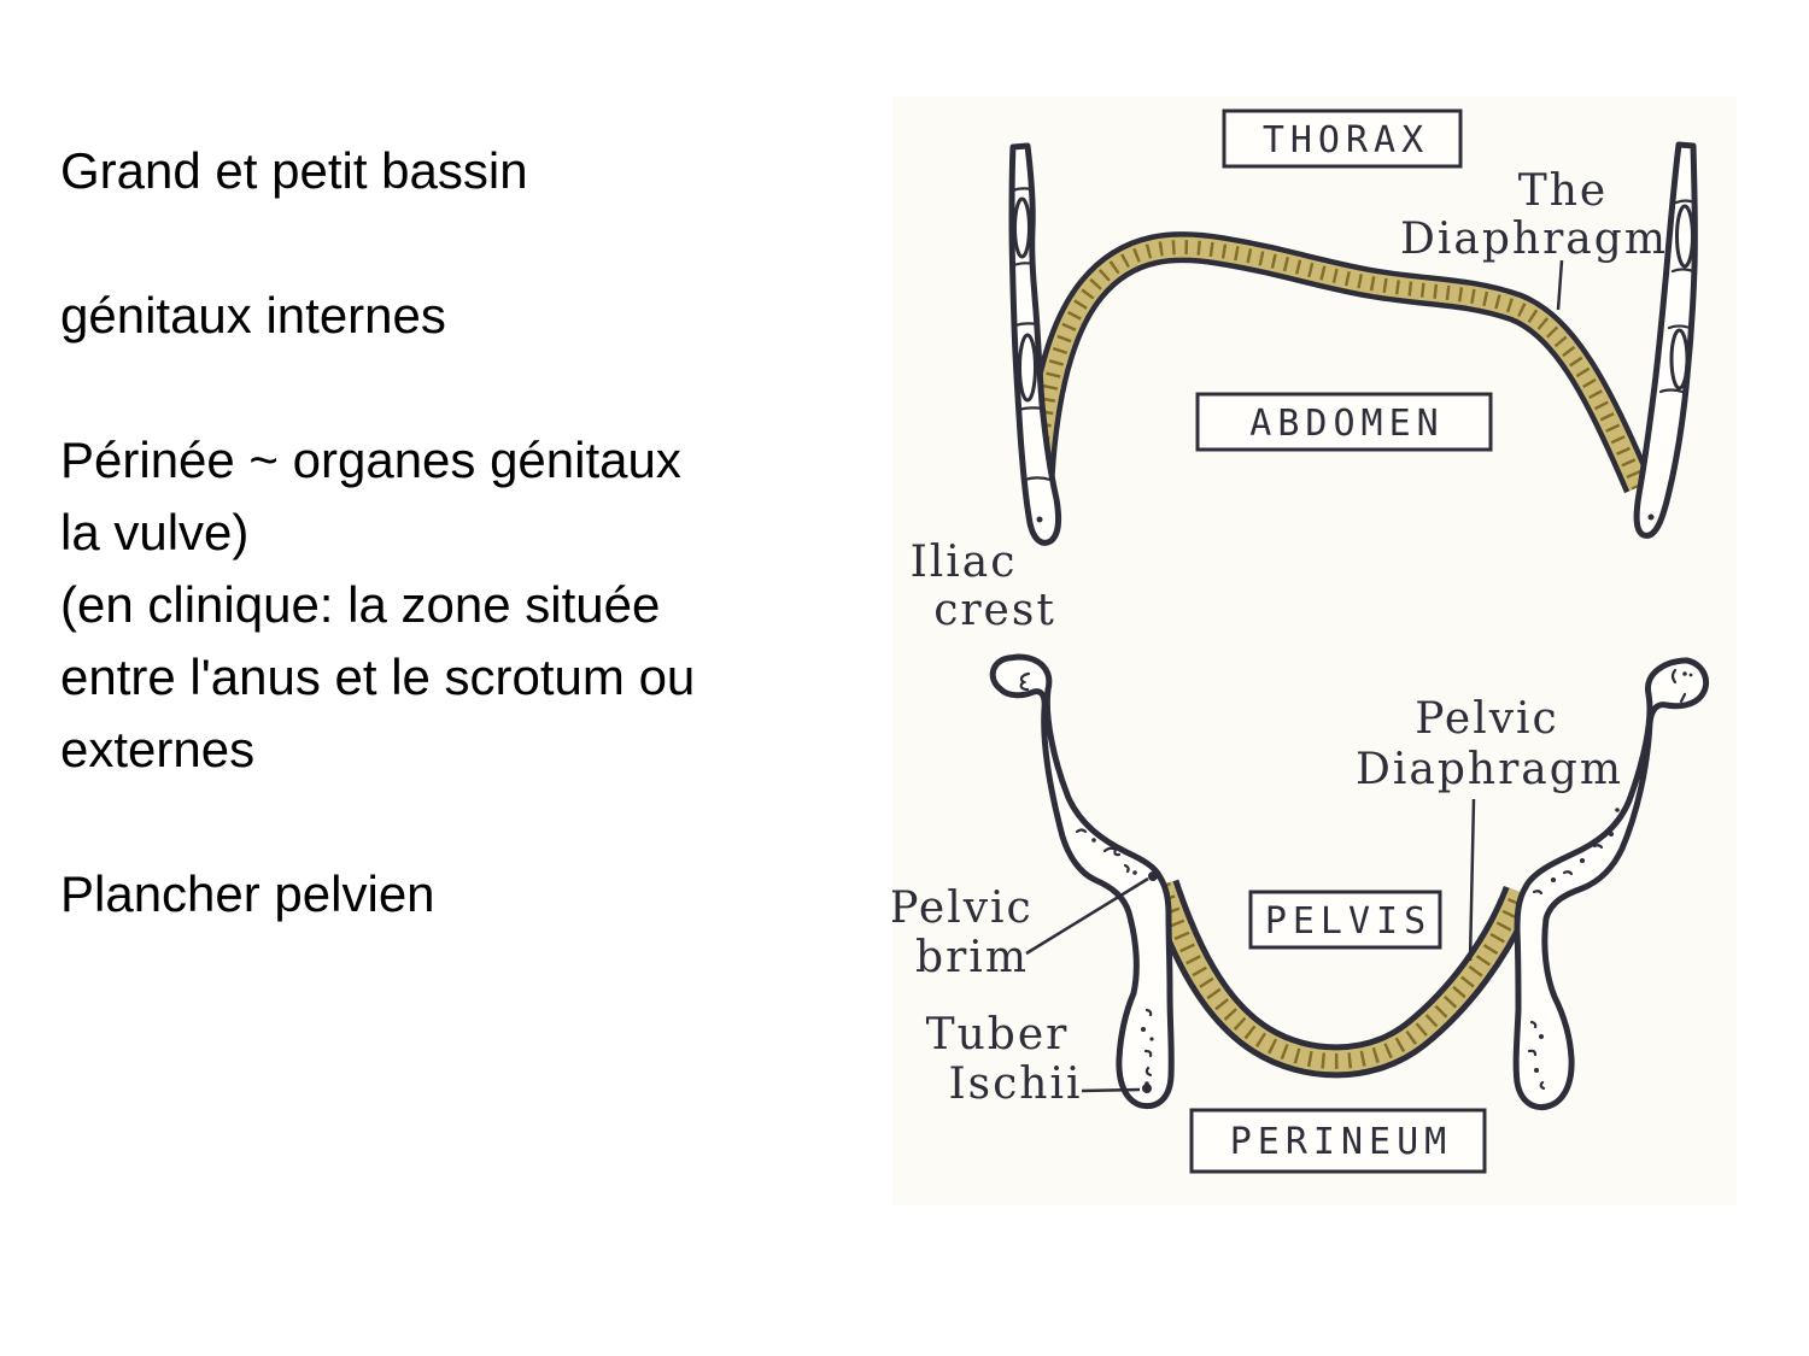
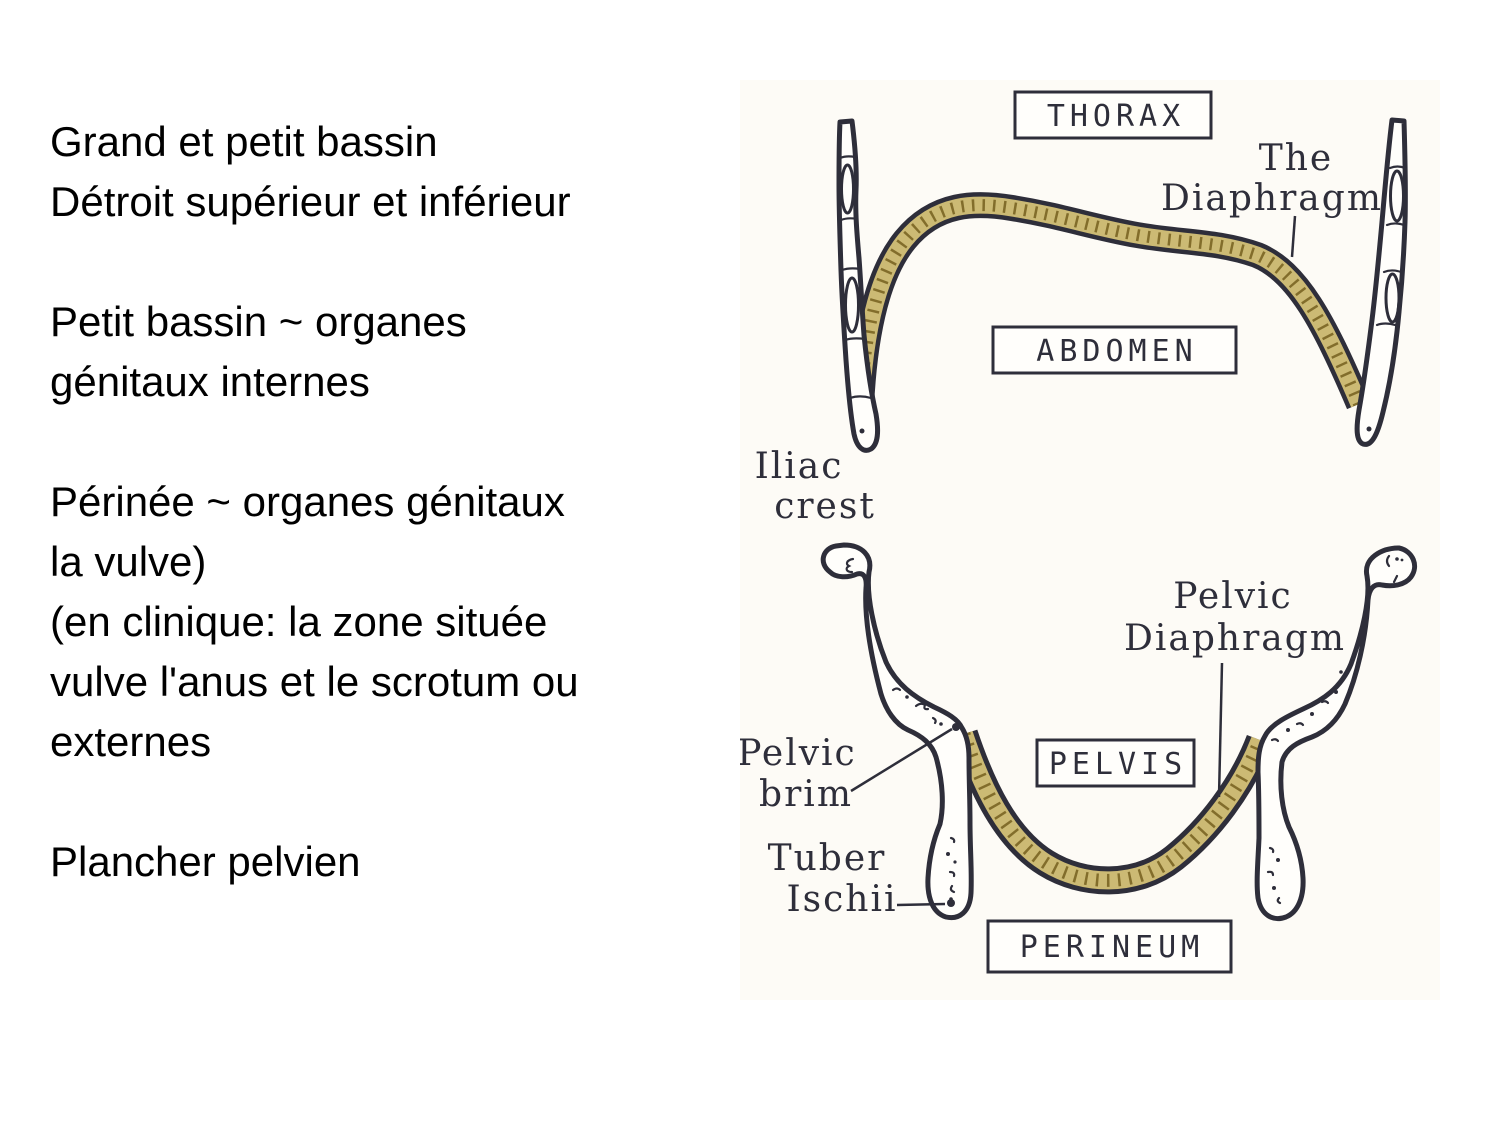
  Grand et petit bassin
+ Détroit supérieur et inférieur
+ Petit bassin ~ organes
  génitaux internes
  Périnée ~ organes génitaux
  la vulve)
  (en clinique: la zone située
- entre l'anus et le scrotum ou
+ vulve l'anus et le scrotum ou
  externes
  Plancher pelvien
  THORAX
  The
  Diaphragm
  ABDOMEN
  Iliac
  crest
  Pelvic
  Diaphragm
  PELVIS
  Pelvic
  brim
  Tuber
  Ischii
  PERINEUM
